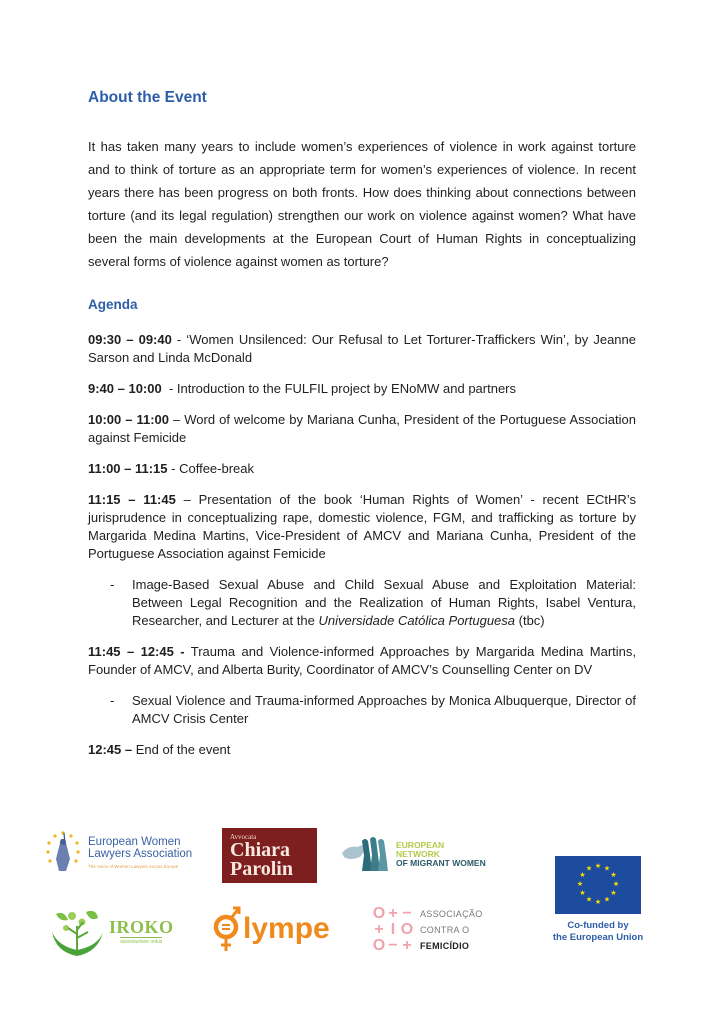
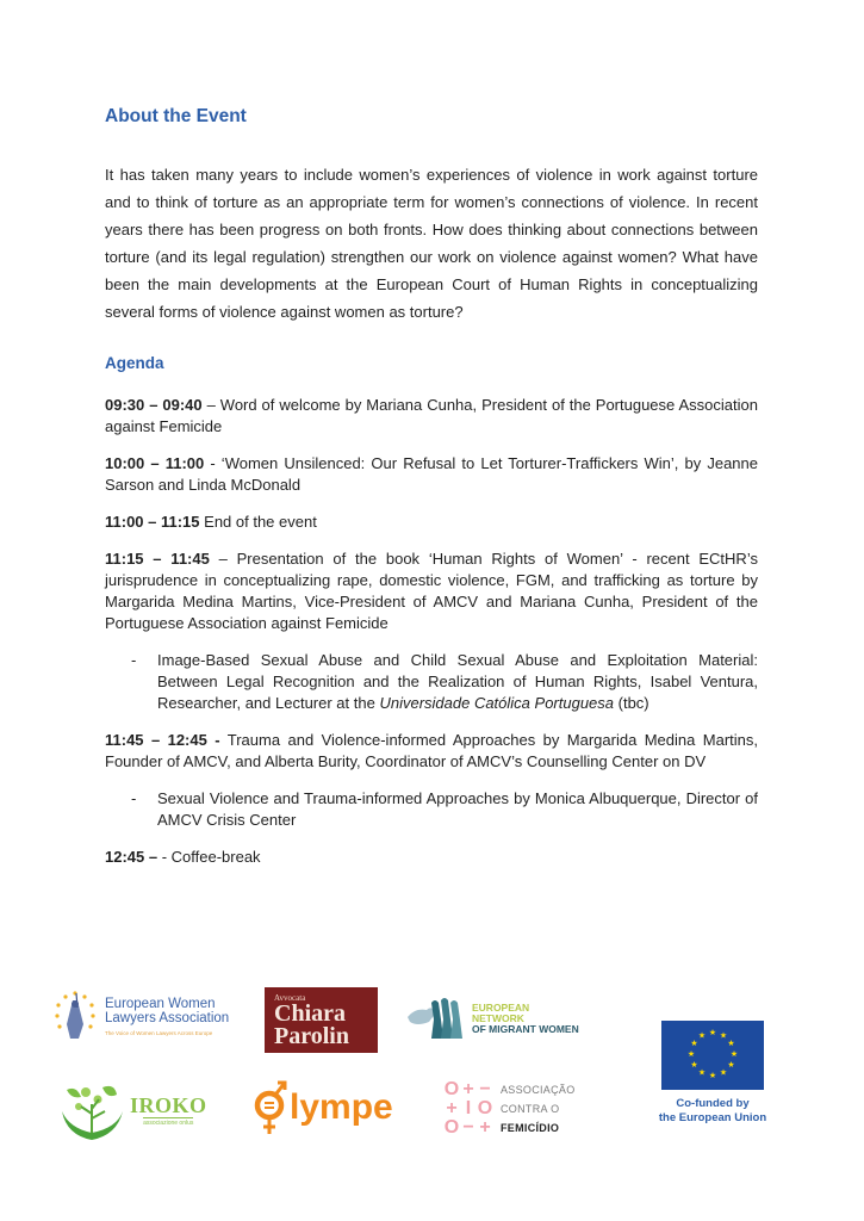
  About the Event
- It has taken many years to include women’s experiences of violence in work against torture and to think of torture as an appropriate term for women’s experiences of violence. In recent years there has been progress on both fronts. How does thinking about connections between torture (and its legal regulation) strengthen our work on violence against women? What have been the main developments at the European Court of Human Rights in conceptualizing several forms of violence against women as torture?
+ It has taken many years to include women’s experiences of violence in work against torture and to think of torture as an appropriate term for women’s connections of violence. In recent years there has been progress on both fronts. How does thinking about connections between torture (and its legal regulation) strengthen our work on violence against women? What have been the main developments at the European Court of Human Rights in conceptualizing several forms of violence against women as torture?
  Agenda
- 09:30 – 09:40 - ‘Women Unsilenced: Our Refusal to Let Torturer-Traffickers Win’, by Jeanne Sarson and Linda McDonald
+ 09:30 – 09:40 – Word of welcome by Mariana Cunha, President of the Portuguese Association against Femicide
- 9:40 – 10:00 - Introduction to the FULFIL project by ENoMW and partners
- 10:00 – 11:00 – Word of welcome by Mariana Cunha, President of the Portuguese Association against Femicide
+ 10:00 – 11:00 - ‘Women Unsilenced: Our Refusal to Let Torturer-Traffickers Win’, by Jeanne Sarson and Linda McDonald
- 11:00 – 11:15 - Coffee-break
+ 11:00 – 11:15 End of the event
  11:15 – 11:45 – Presentation of the book ‘Human Rights of Women’ - recent ECtHR’s jurisprudence in conceptualizing rape, domestic violence, FGM, and trafficking as torture by Margarida Medina Martins, Vice-President of AMCV and Mariana Cunha, President of the Portuguese Association against Femicide
  -
  Image-Based Sexual Abuse and Child Sexual Abuse and Exploitation Material: Between Legal Recognition and the Realization of Human Rights, Isabel Ventura, Researcher, and Lecturer at the Universidade Católica Portuguesa (tbc)
  11:45 – 12:45 - Trauma and Violence-informed Approaches by Margarida Medina Martins, Founder of AMCV, and Alberta Burity, Coordinator of AMCV’s Counselling Center on DV
  -
  Sexual Violence and Trauma-informed Approaches by Monica Albuquerque, Director of AMCV Crisis Center
- 12:45 – End of the event
+ 12:45 – - Coffee-break
  European Women
  Lawyers Association
  Avvocata
  Chiara
  Parolin
  EUROPEAN NETWORK
  OF MIGRANT WOMEN
  ★
  ★
  ★
  ★
  ★
  ★
  ★
  ★
  ★
  ★
  ★
  ★
  Co-funded by
  the European Union
  IROKO
  lympe
  O
  +
  −
  +
  I
  O
  O
  −
  +
  ASSOCIAÇÃO
  CONTRA O
  FEMICÍDIO
